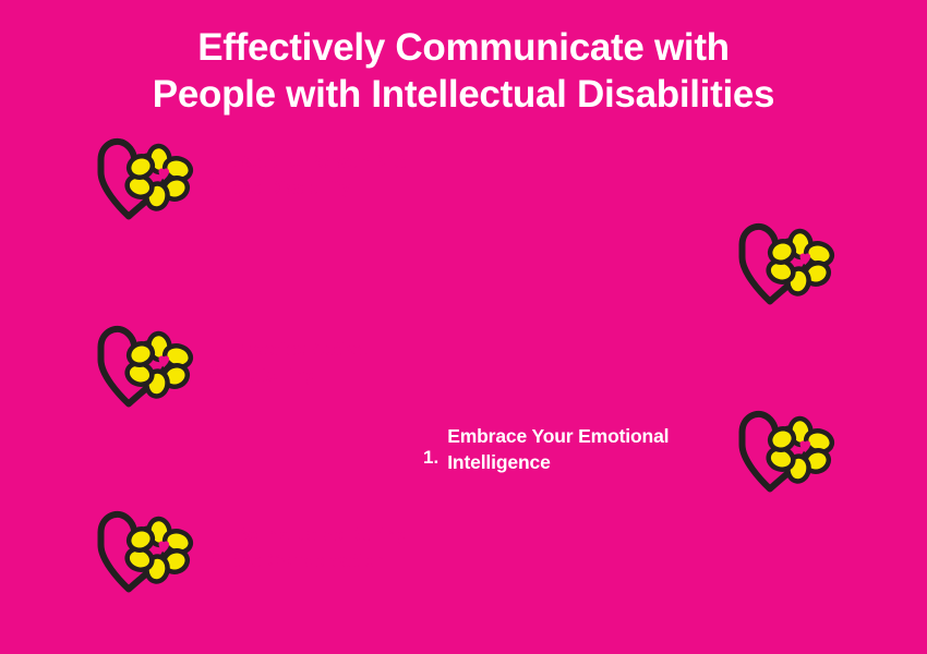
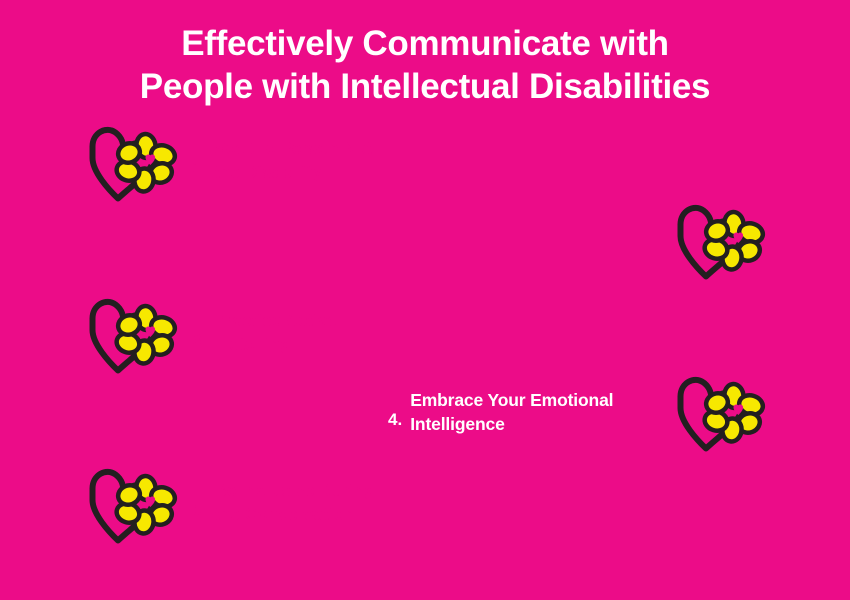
  Effectively Communicate with
  People with Intellectual Disabilities
- 1.
+ 4.
  Embrace Your Emotional
  Intelligence
